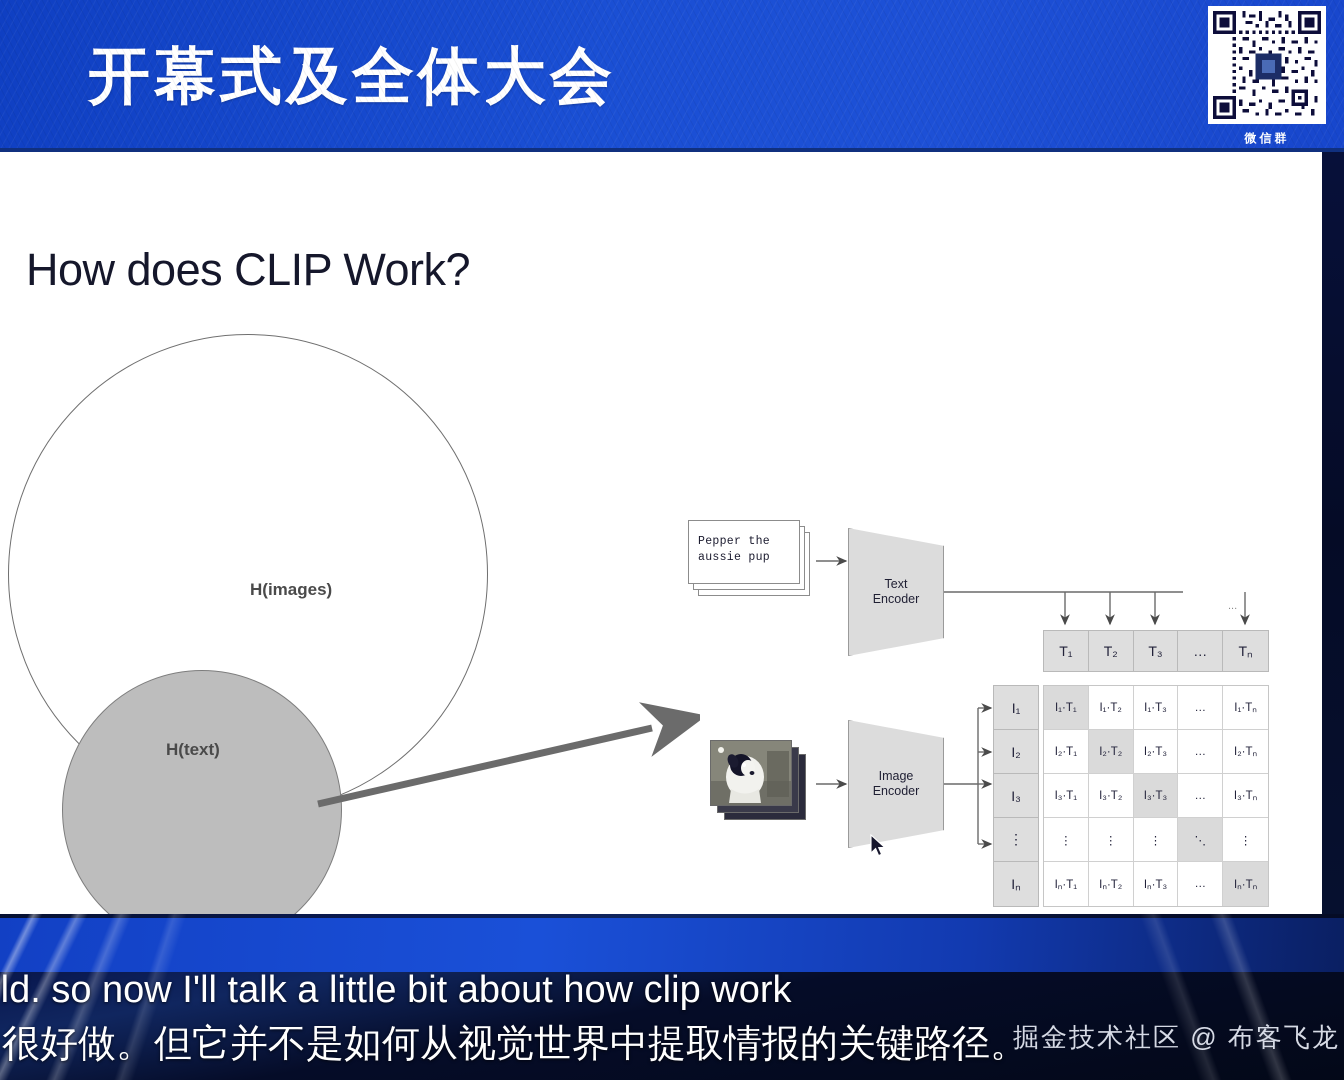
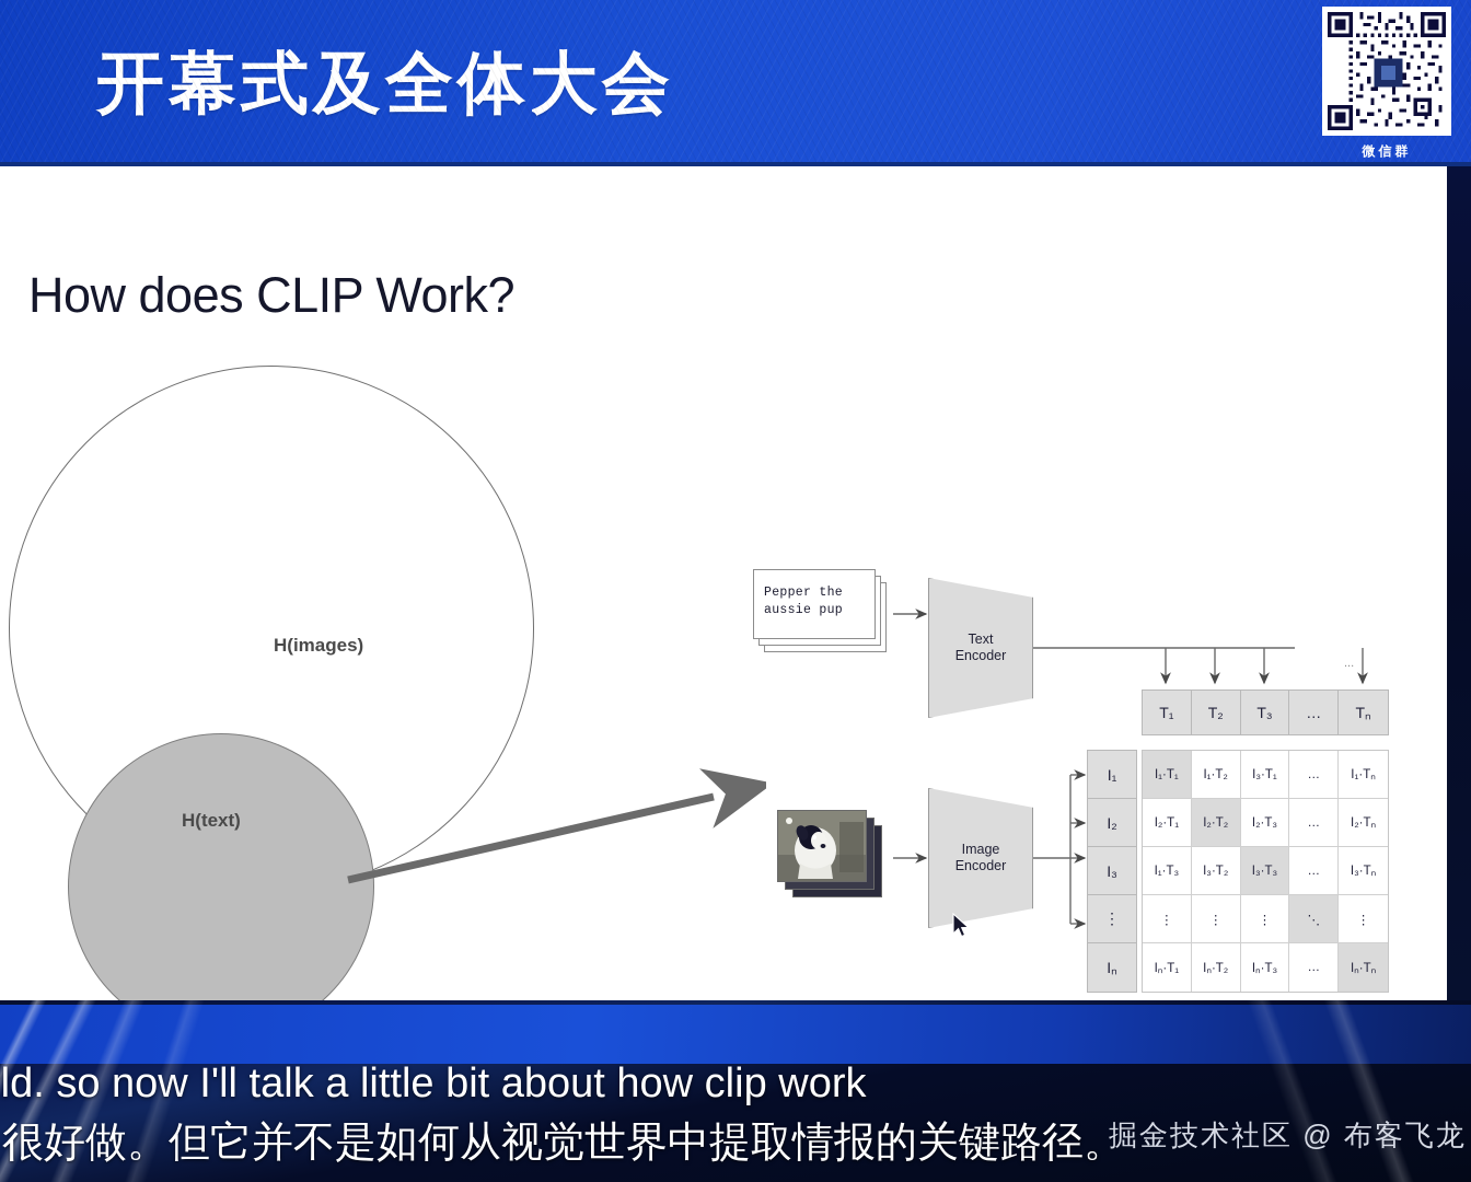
  微信群
  How does CLIP Work?
  H(images)
  H(text)
  Pepper the
  aussie pup
  Text
  Encoder
  Image
  Encoder
  T₁
  T₂
  T₃
  …
  Tₙ
  I₁
  I₂
  I₃
  ⋮
  Iₙ
  I₁·T₁
  I₁·T₂
- I₁·T₃
+ I₃·T₁
  …
  I₁·Tₙ
  I₂·T₁
  I₂·T₂
  I₂·T₃
  …
  I₂·Tₙ
- I₃·T₁
+ I₁·T₃
  I₃·T₂
  I₃·T₃
  …
  I₃·Tₙ
  ⋮
  ⋮
  ⋮
  ⋱
  ⋮
  Iₙ·T₁
  Iₙ·T₂
  Iₙ·T₃
  …
  Iₙ·Tₙ
  ...
  ld. so now I'll talk a little bit about how clip work
  很好做。但它并不是如何从视觉世界中提取情报的关键路径。
  掘金技术社区 @ 布客飞龙
